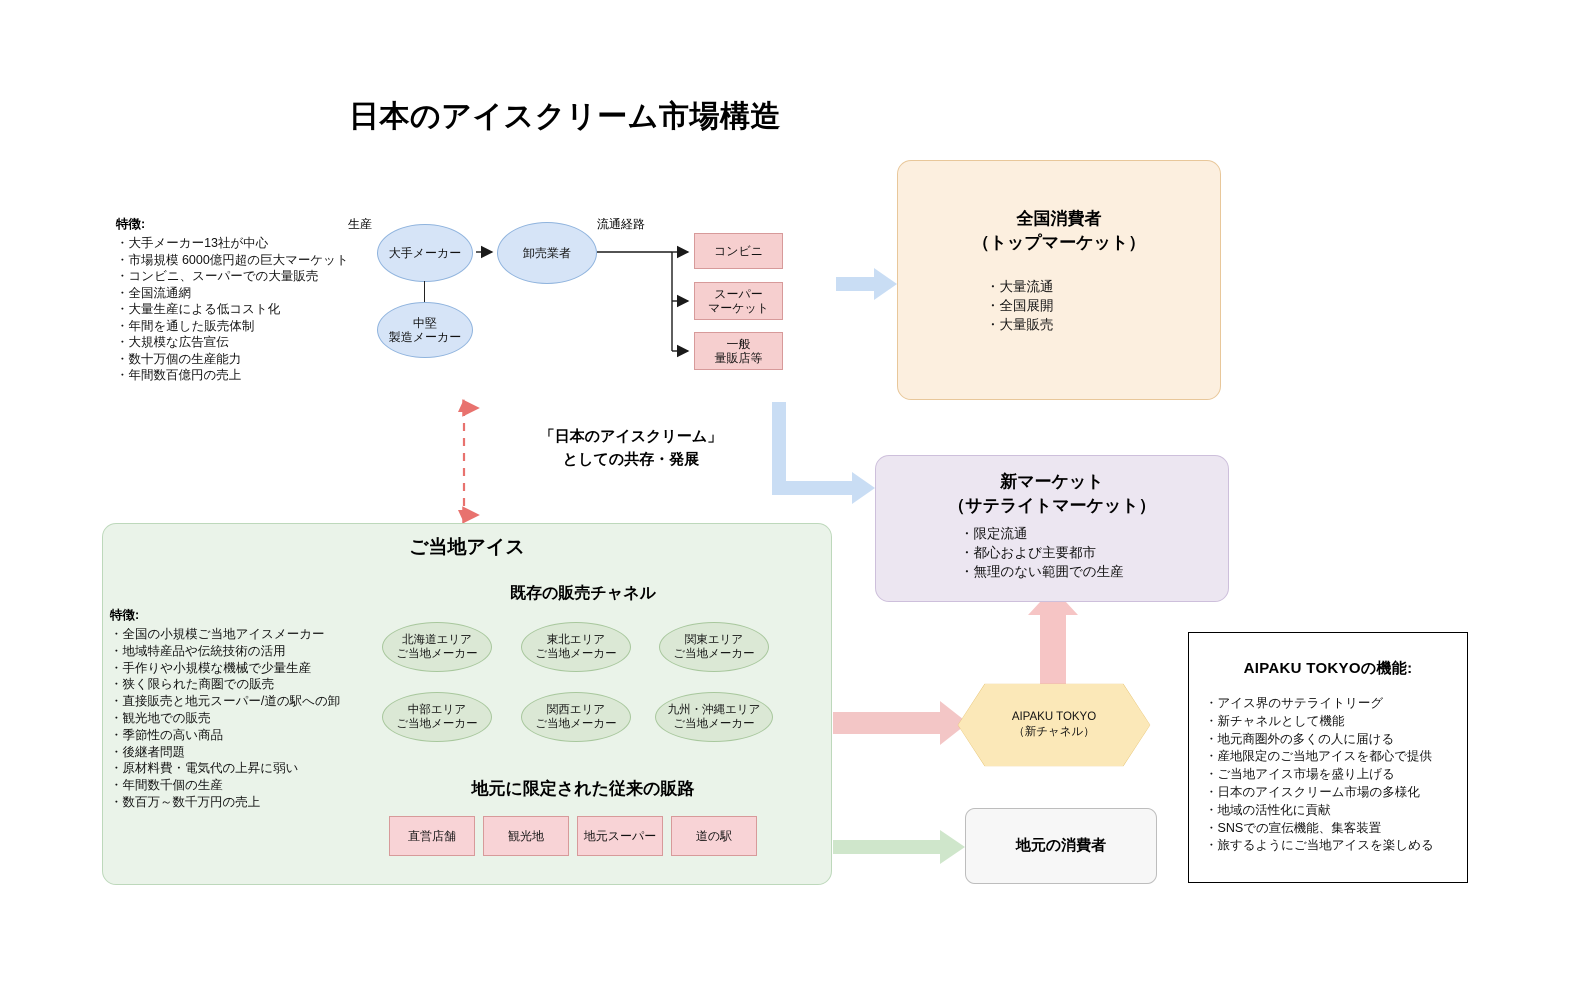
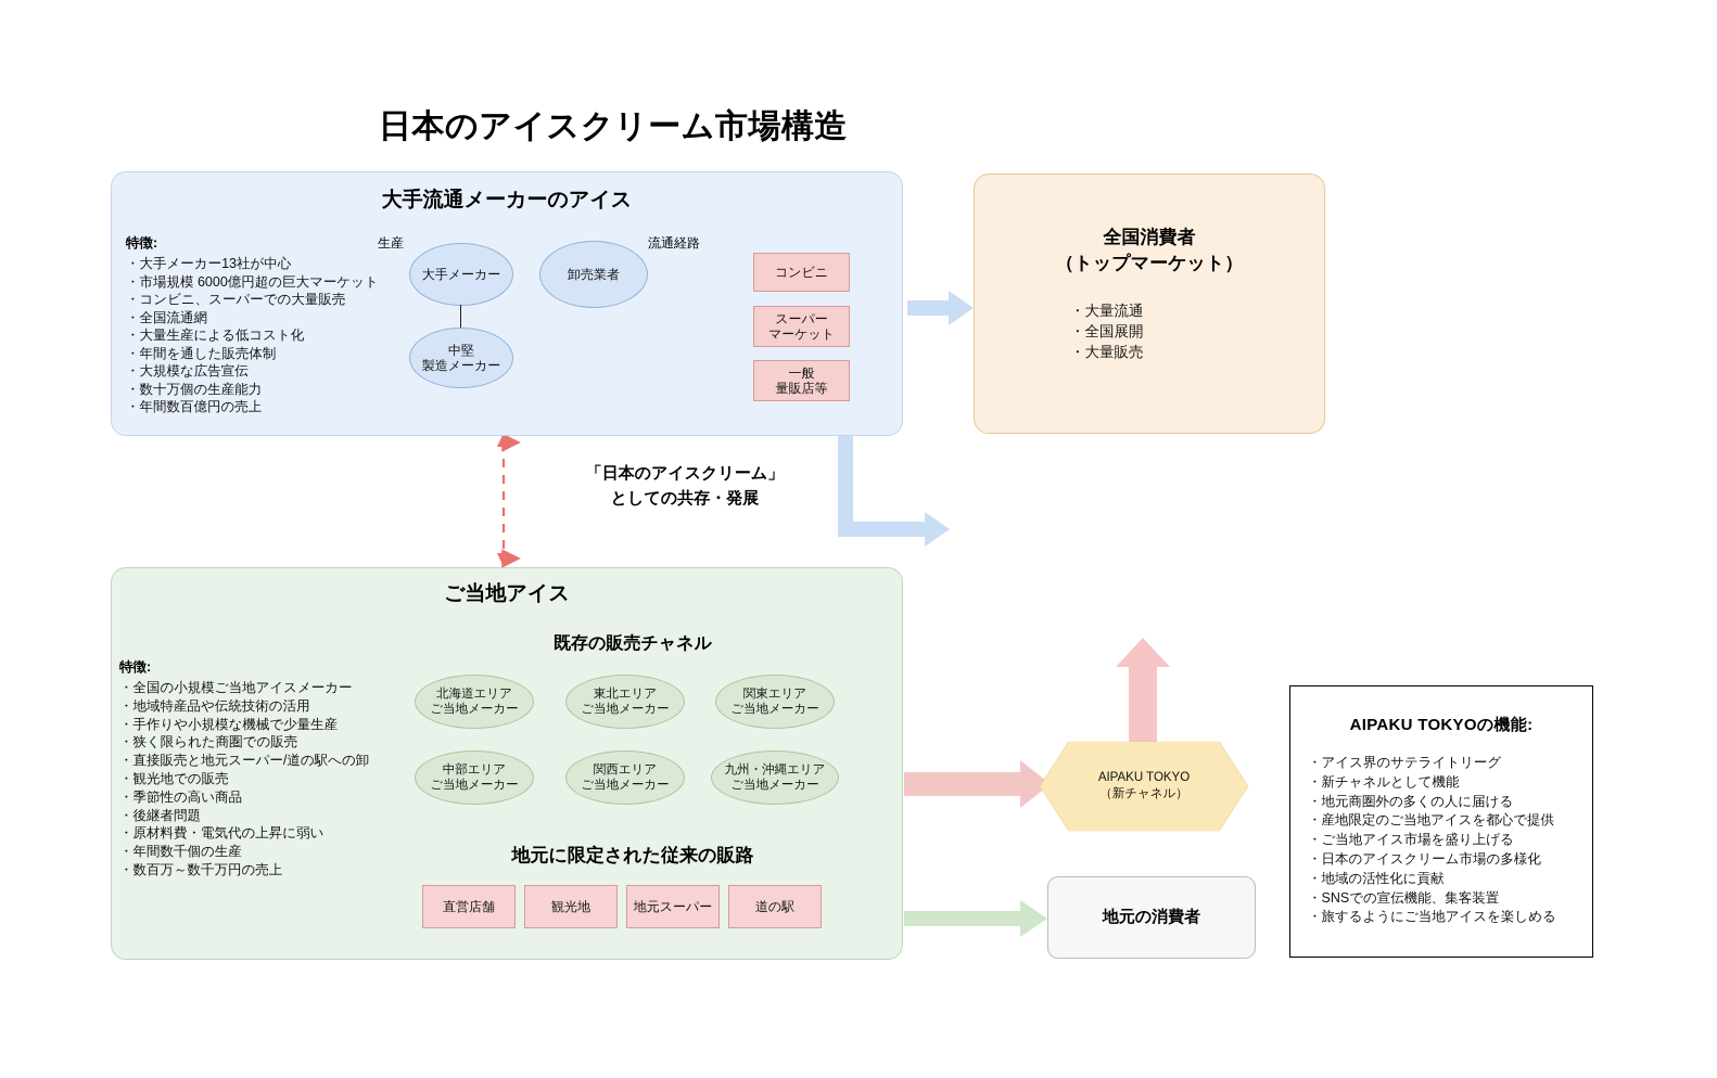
  日本のアイスクリーム市場構造
+ 大手流通メーカーのアイス
  特徴:
  ・大手メーカー13社が中心
  ・市場規模 6000億円超の巨大マーケット
  ・コンビニ、スーパーでの大量販売
  ・全国流通網
  ・大量生産による低コスト化
  ・年間を通した販売体制
  ・大規模な広告宣伝
  ・数十万個の生産能力
  ・年間数百億円の売上
  生産
  流通経路
  大手メーカー
  中堅
  製造メーカー
  卸売業者
  コンビニ
  スーパー
  マーケット
  一般
  量販店等
  全国消費者
  （トップマーケット）
  ・大量流通
  ・全国展開
  ・大量販売
- 新マーケット
- （サテライトマーケット）
- ・限定流通
- ・都心および主要都市
- ・無理のない範囲での生産
  「日本のアイスクリーム」
  としての共存・発展
  ご当地アイス
  特徴:
  ・全国の小規模ご当地アイスメーカー
  ・地域特産品や伝統技術の活用
  ・手作りや小規模な機械で少量生産
  ・狭く限られた商圏での販売
  ・直接販売と地元スーパー/道の駅への卸
  ・観光地での販売
  ・季節性の高い商品
  ・後継者問題
  ・原材料費・電気代の上昇に弱い
  ・年間数千個の生産
  ・数百万～数千万円の売上
  既存の販売チャネル
  北海道エリア
  ご当地メーカー
  東北エリア
  ご当地メーカー
  関東エリア
  ご当地メーカー
  中部エリア
  ご当地メーカー
  関西エリア
  ご当地メーカー
  九州・沖縄エリア
  ご当地メーカー
  地元に限定された従来の販路
  直営店舗
  観光地
  地元スーパー
  道の駅
  AIPAKU TOKYO
  （新チャネル）
  地元の消費者
  AIPAKU TOKYOの機能:
  ・アイス界のサテライトリーグ
  ・新チャネルとして機能
  ・地元商圏外の多くの人に届ける
  ・産地限定のご当地アイスを都心で提供
  ・ご当地アイス市場を盛り上げる
  ・日本のアイスクリーム市場の多様化
  ・地域の活性化に貢献
  ・SNSでの宣伝機能、集客装置
  ・旅するようにご当地アイスを楽しめる
